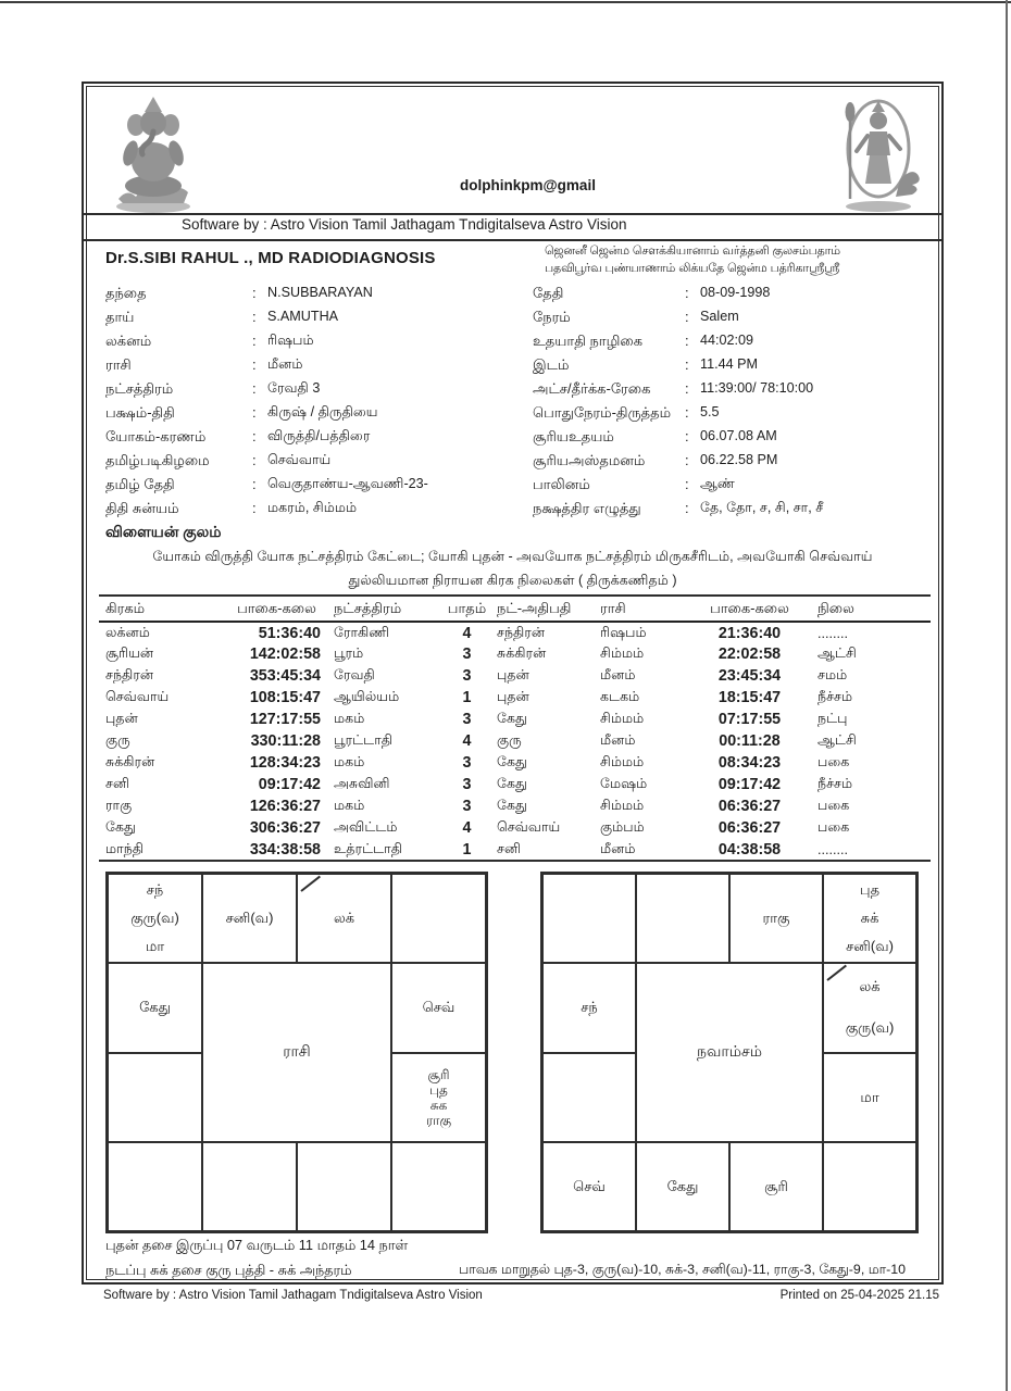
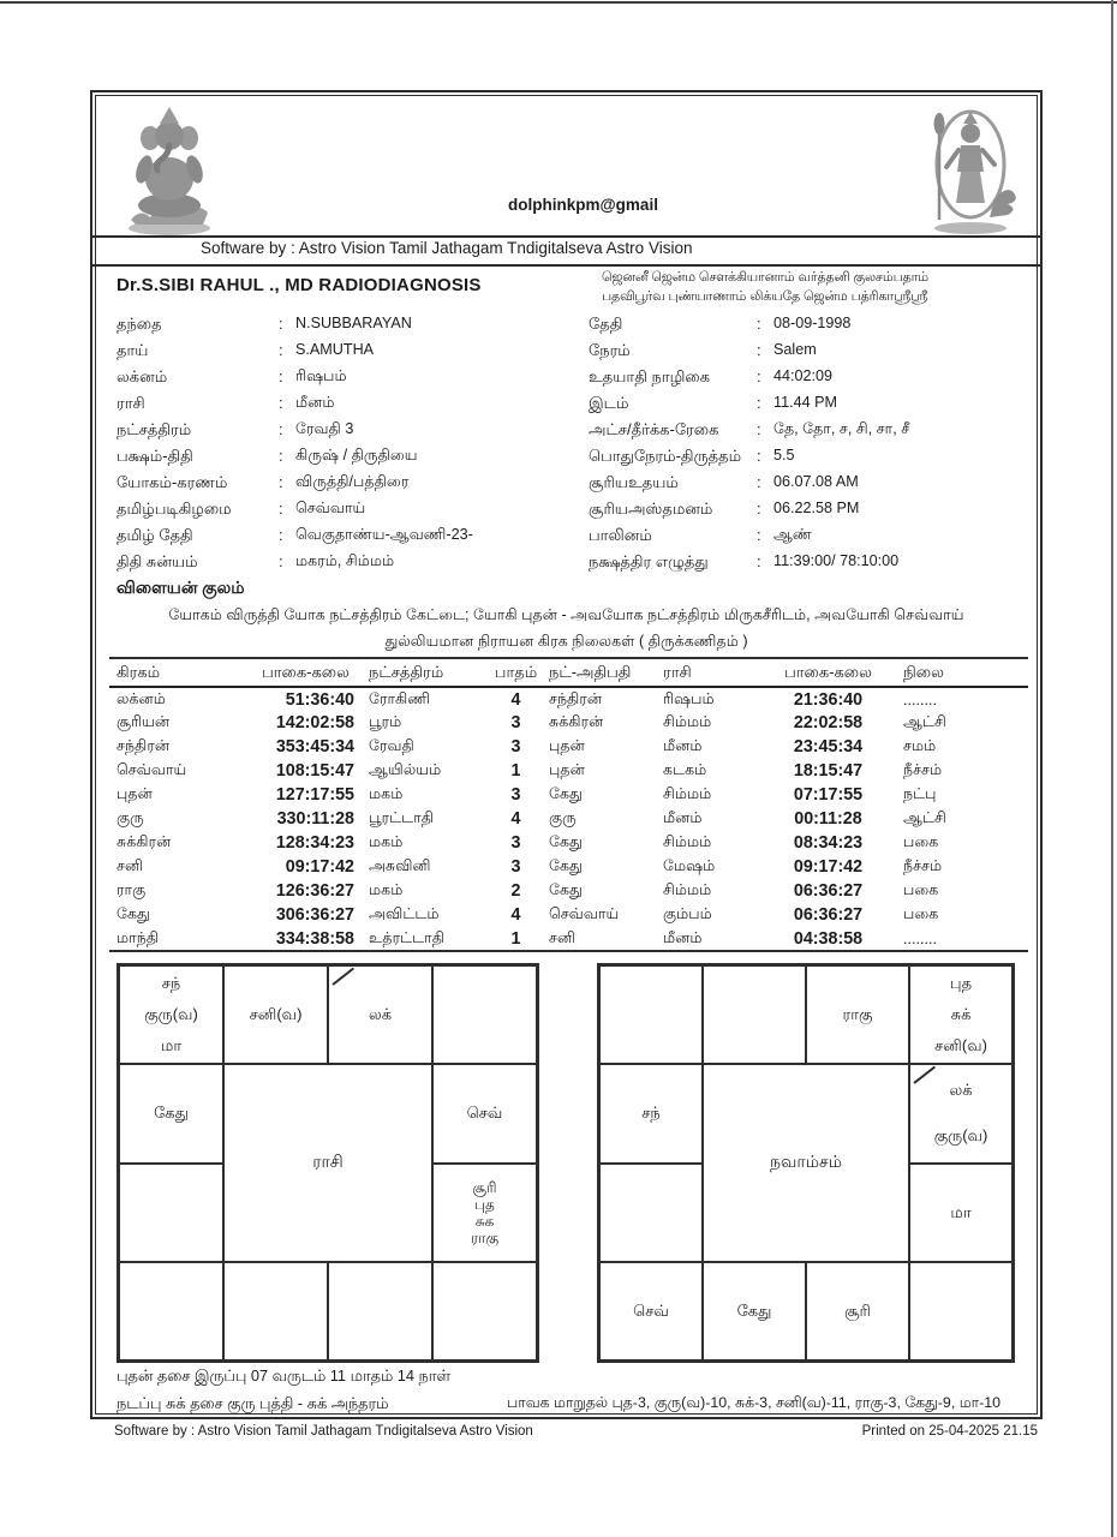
  dolphinkpm@gmail
  Software by : Astro Vision Tamil Jathagam Tndigitalseva Astro Vision
  Dr.S.SIBI RAHUL ., MD RADIODIAGNOSIS
  ஜெனனீ ஜென்ம சௌக்கியானாம் வர்த்தனி குலசம்பதாம்
  பதவிபூர்வ புண்யாணாம் லிக்யதே ஜென்ம பத்ரிகாஸ்ரீஸ்ரீ
  தந்தை
  :
  N.SUBBARAYAN
  தாய்
  :
  S.AMUTHA
  லக்னம்
  :
  ரிஷபம்
  ராசி
  :
  மீனம்
  நட்சத்திரம்
  :
  ரேவதி 3
  பக்ஷம்-திதி
  :
  கிருஷ் / திருதியை
  யோகம்-கரணம்
  :
  விருத்தி/பத்திரை
  தமிழ்படிகிழமை
  :
  செவ்வாய்
  தமிழ் தேதி
  :
  வெகுதாண்ய-ஆவணி-23-
  திதி சுன்யம்
  :
  மகரம், சிம்மம்
  தேதி
  :
  08-09-1998
  நேரம்
  :
  Salem
  உதயாதி நாழிகை
  :
  44:02:09
  இடம்
  :
  11.44 PM
  அட்ச/தீர்க்க-ரேகை
  :
- 11:39:00/ 78:10:00
+ தே, தோ, ச, சி, சா, சீ
  பொதுநேரம்-திருத்தம்
  :
  5.5
  சூரியஉதயம்
  :
  06.07.08 AM
  சூரியஅஸ்தமனம்
  :
  06.22.58 PM
  பாலினம்
  :
  ஆண்
  நக்ஷத்திர எழுத்து
  :
- தே, தோ, ச, சி, சா, சீ
+ 11:39:00/ 78:10:00
  விளையன் குலம்
  யோகம் விருத்தி யோக நட்சத்திரம் கேட்டை; யோகி புதன் - அவயோக நட்சத்திரம் மிருகசீரிடம், அவயோகி செவ்வாய்
  துல்லியமான நிராயன கிரக நிலைகள் ( திருக்கணிதம் )
  கிரகம்	பாகை-கலை	நட்சத்திரம்	பாதம்	நட்-அதிபதி	ராசி	பாகை-கலை	நிலை
  லக்னம்	51:36:40	ரோகிணி	4	சந்திரன்	ரிஷபம்	21:36:40	........
  சூரியன்	142:02:58	பூரம்	3	சுக்கிரன்	சிம்மம்	22:02:58	ஆட்சி
  சந்திரன்	353:45:34	ரேவதி	3	புதன்	மீனம்	23:45:34	சமம்
  செவ்வாய்	108:15:47	ஆயில்யம்	1	புதன்	கடகம்	18:15:47	நீச்சம்
  புதன்	127:17:55	மகம்	3	கேது	சிம்மம்	07:17:55	நட்பு
  குரு	330:11:28	பூரட்டாதி	4	குரு	மீனம்	00:11:28	ஆட்சி
  சுக்கிரன்	128:34:23	மகம்	3	கேது	சிம்மம்	08:34:23	பகை
  சனி	09:17:42	அசுவினி	3	கேது	மேஷம்	09:17:42	நீச்சம்
- ராகு	126:36:27	மகம்	3	கேது	சிம்மம்	06:36:27	பகை
+ ராகு	126:36:27	மகம்	2	கேது	சிம்மம்	06:36:27	பகை
  கேது	306:36:27	அவிட்டம்	4	செவ்வாய்	கும்பம்	06:36:27	பகை
  மாந்தி	334:38:58	உத்ரட்டாதி	1	சனி	மீனம்	04:38:58	........
  சந்
  குரு(வ)
  மா
  சனி(வ)
  லக்
  கேது
  செவ்
  சூரி
  புத
  சுக
  ராகு
  ராசி
  ராகு
  புத
  சுக்
  சனி(வ)
  சந்
  லக்
  குரு(வ)
  மா
  செவ்
  கேது
  சூரி
  நவாம்சம்
  புதன் தசை இருப்பு 07 வருடம் 11 மாதம் 14 நாள்
  நடப்பு சுக் தசை குரு புத்தி - சுக் அந்தரம்
  பாவக மாறுதல் புத-3, குரு(வ)-10, சுக்-3, சனி(வ)-11, ராகு-3, கேது-9, மா-10
  Software by : Astro Vision Tamil Jathagam Tndigitalseva Astro Vision
  Printed on 25-04-2025 21.15
